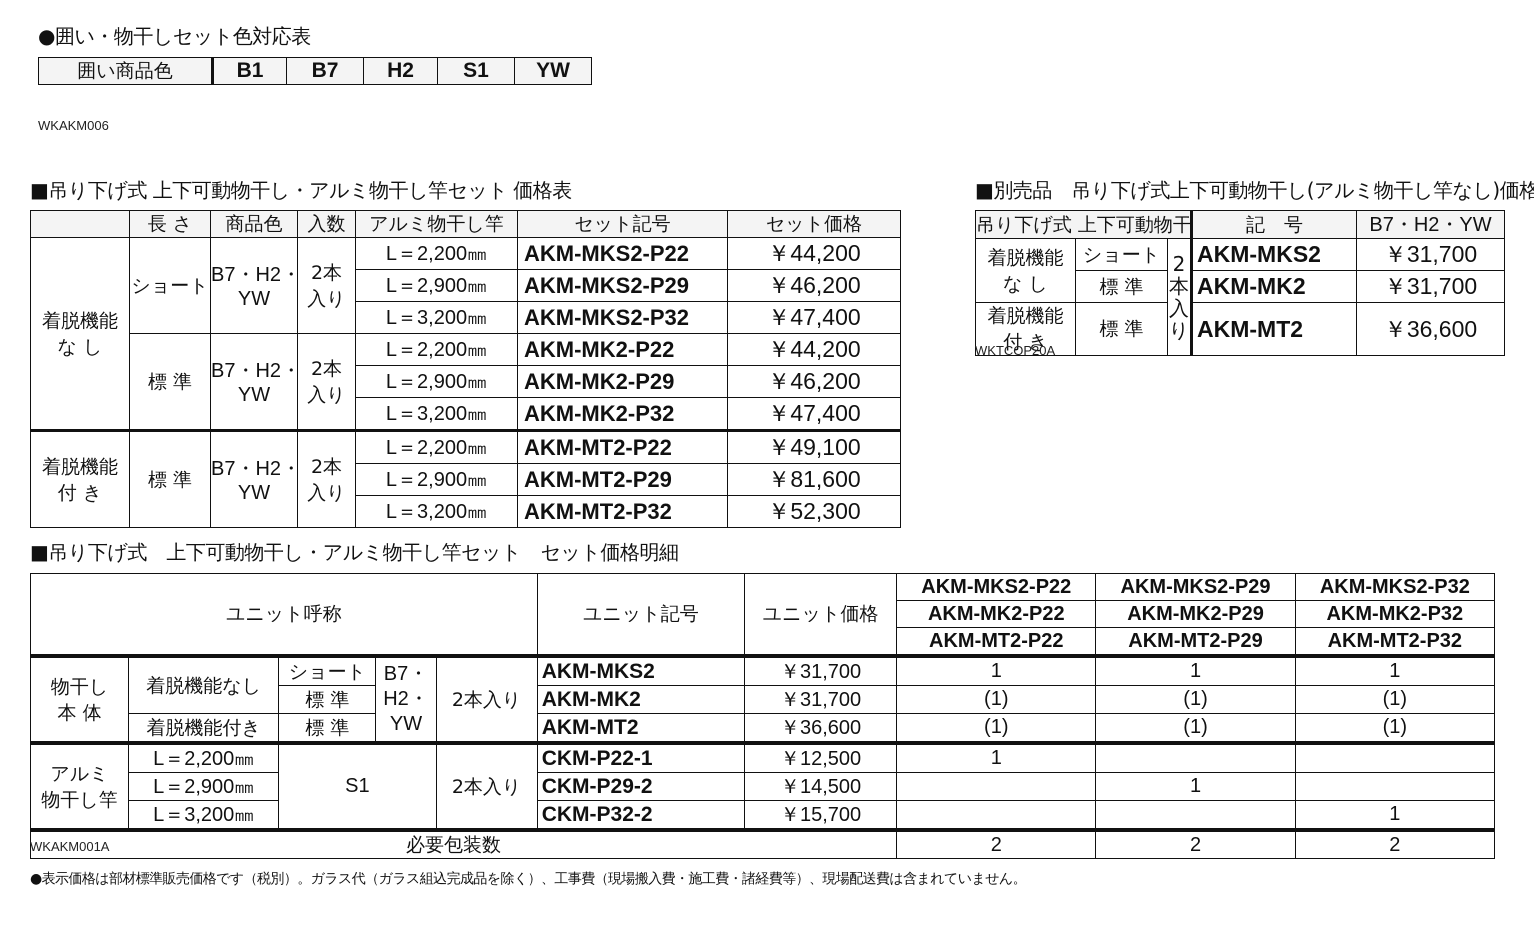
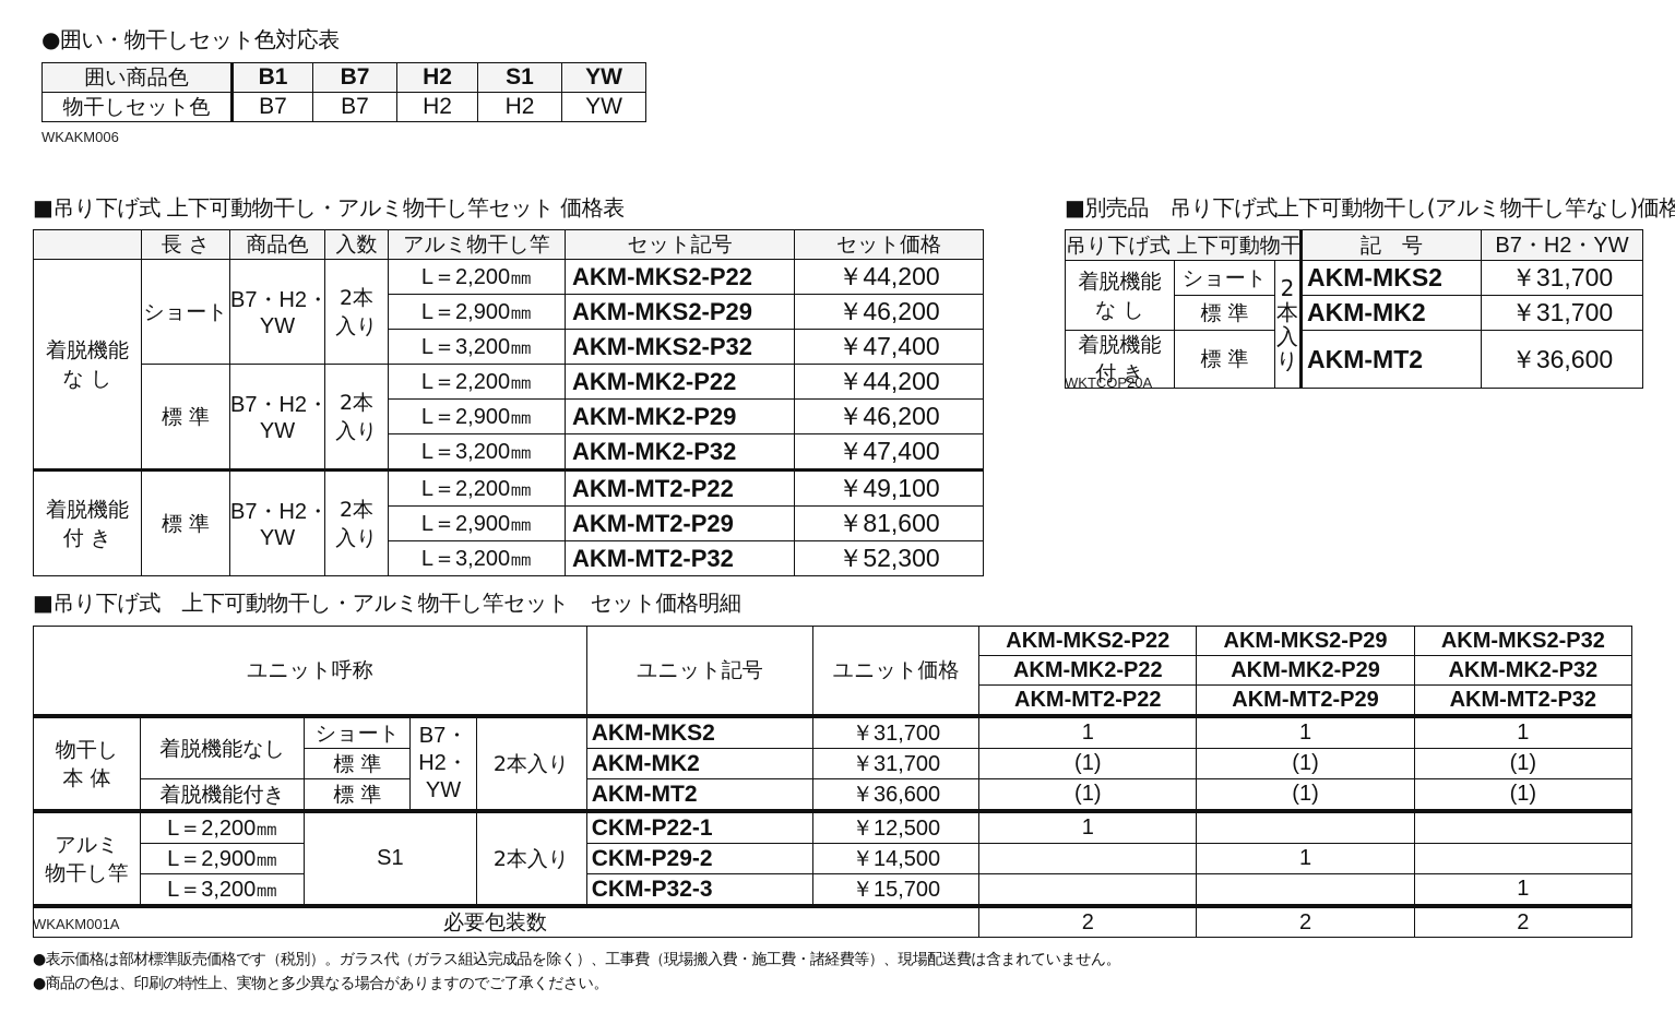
  ●囲い・物干しセット色対応表
  囲い商品色	B1	B7	H2	S1	YW
+ 物干しセット色	B7	B7	H2	H2	YW
  WKAKM006
  ■吊り下げ式 上下可動物干し・アルミ物干し竿セット 価格表
  	長 さ	商品色	入数	アルミ物干し竿	セット記号	セット価格
  着脱機能 な し	ショート	B7・H2・ YW	2本 入り	L＝2,200㎜	AKM-MKS2-P22	￥44,200
  L＝2,900㎜	AKM-MKS2-P29	￥46,200
  L＝3,200㎜	AKM-MKS2-P32	￥47,400
  標 準	B7・H2・ YW	2本 入り	L＝2,200㎜	AKM-MK2-P22	￥44,200
  L＝2,900㎜	AKM-MK2-P29	￥46,200
  L＝3,200㎜	AKM-MK2-P32	￥47,400
  着脱機能 付 き	標 準	B7・H2・ YW	2本 入り	L＝2,200㎜	AKM-MT2-P22	￥49,100
  L＝2,900㎜	AKM-MT2-P29	￥81,600
  L＝3,200㎜	AKM-MT2-P32	￥52,300
  ■別売品 吊り下げ式上下可動物干し(アルミ物干し竿なし)価格
  吊り下げ式 上下可動物干	記 号	B7・H2・YW
  着脱機能 な し	ショート	2 本 入 り	AKM-MKS2	￥31,700
  標 準	AKM-MK2	￥31,700
  着脱機能 付 き	標 準	AKM-MT2	￥36,600
  WKTCOP20A
  ■吊り下げ式 上下可動物干し・アルミ物干し竿セット セット価格明細
  ユニット呼称	ユニット記号	ユニット価格	AKM-MKS2-P22	AKM-MKS2-P29	AKM-MKS2-P32
  AKM-MK2-P22	AKM-MK2-P29	AKM-MK2-P32
  AKM-MT2-P22	AKM-MT2-P29	AKM-MT2-P32
  物干し 本 体	着脱機能なし	ショート	B7・ H2・ YW	2本入り	AKM-MKS2	￥31,700	1	1	1
  標 準	AKM-MK2	￥31,700	(1)	(1)	(1)
  着脱機能付き	標 準	AKM-MT2	￥36,600	(1)	(1)	(1)
  アルミ 物干し竿	L＝2,200㎜	S1	2本入り	CKM-P22-1	￥12,500	1
  L＝2,900㎜	CKM-P29-2	￥14,500		1
- L＝3,200㎜	CKM-P32-2	￥15,700			1
+ L＝3,200㎜	CKM-P32-3	￥15,700			1
  必要包装数	2	2	2
  WKAKM001A
  ●表示価格は部材標準販売価格です（税別）。ガラス代（ガラス組込完成品を除く）、工事費（現場搬入費・施工費・諸経費等）、現場配送費は含まれていません。
+ ●商品の色は、印刷の特性上、実物と多少異なる場合がありますのでご了承ください。
